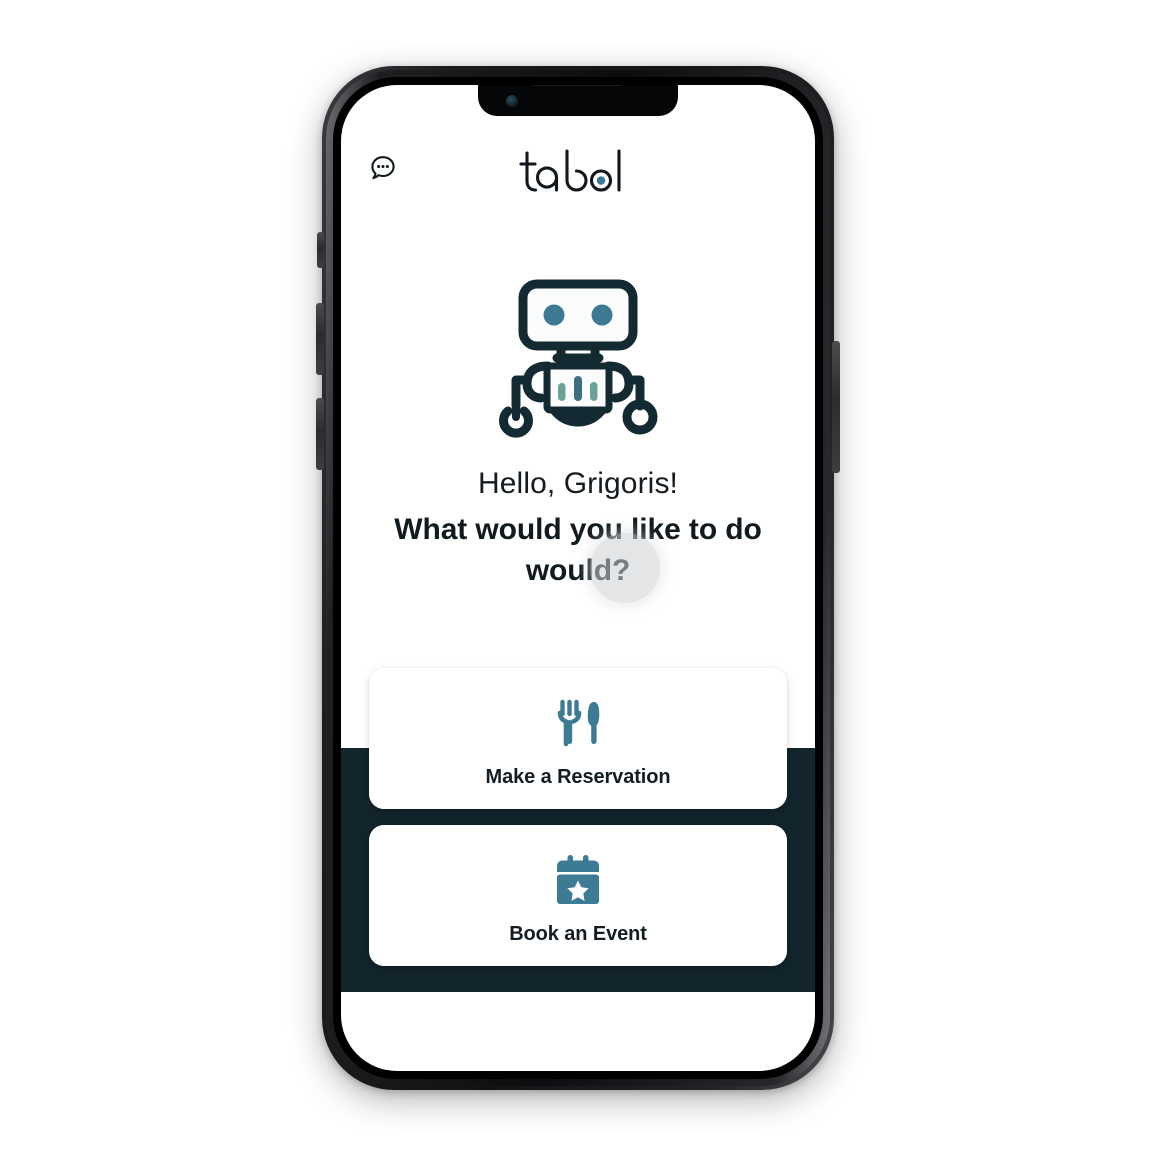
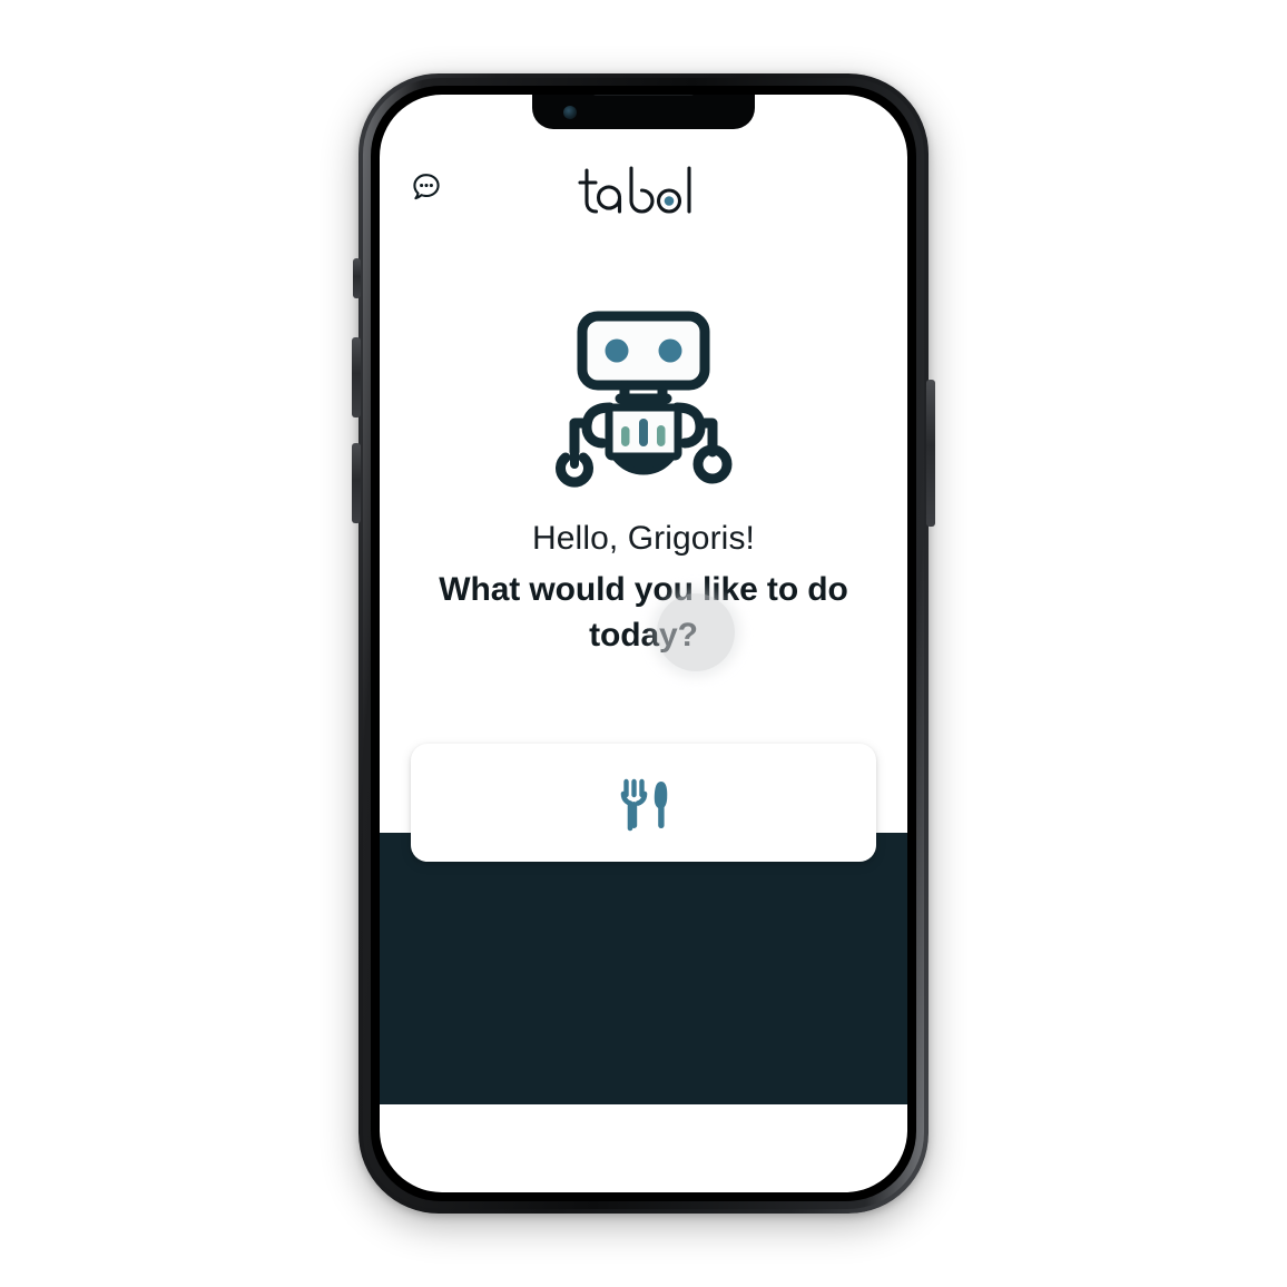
  Hello, Grigoris!
- What would you like to do would?
+ What would you like to do today?
- Make a Reservation
- Book an Event
